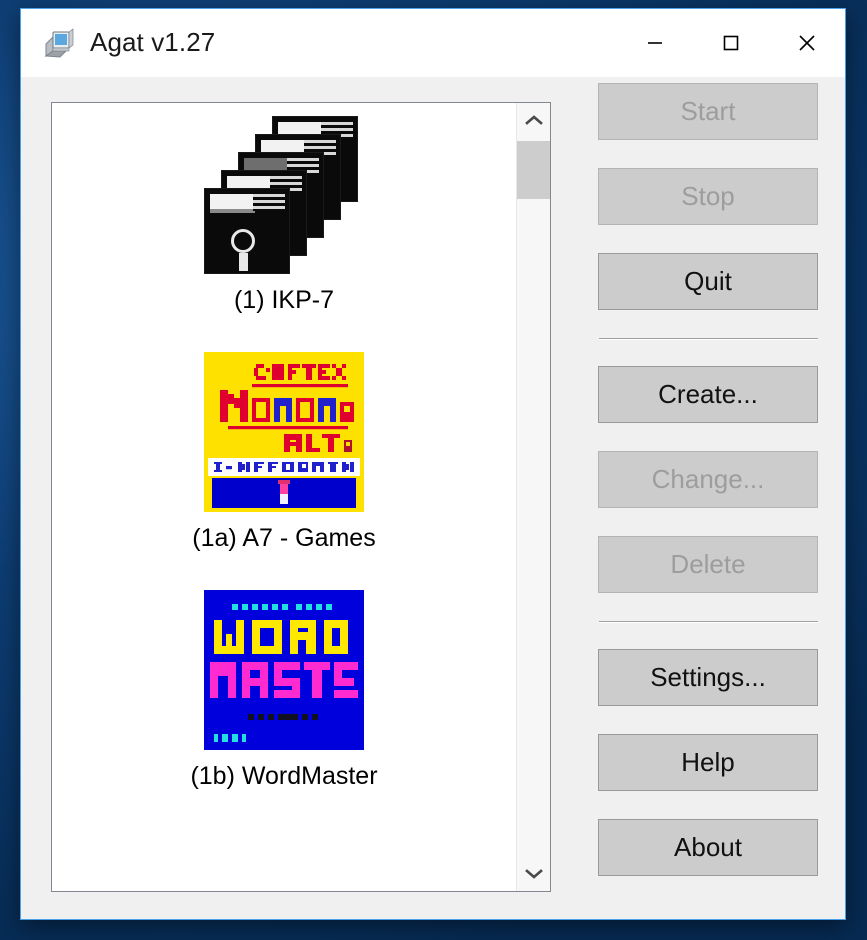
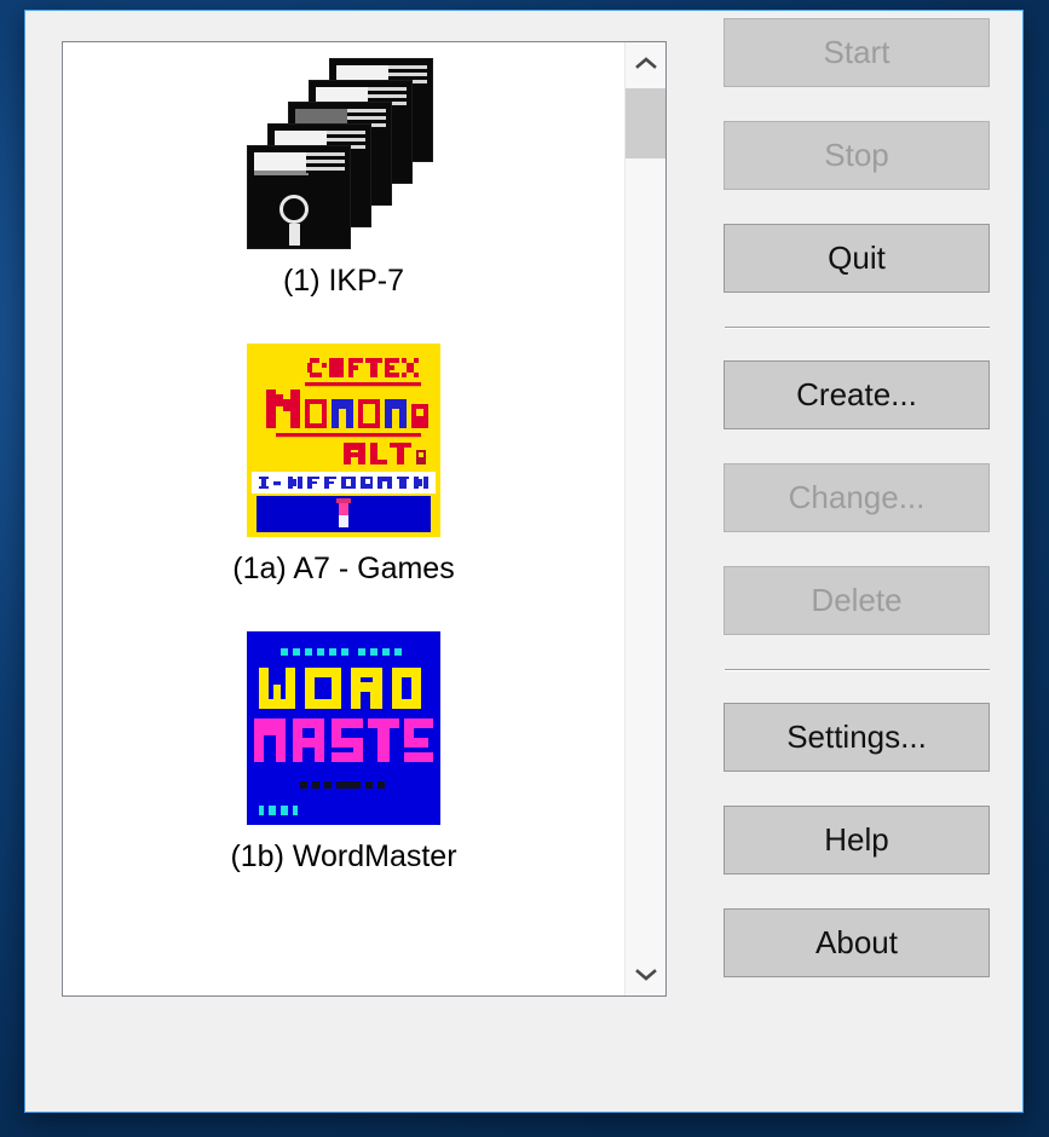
- Agat v1.27
  (1) IKP-7
  (1a) A7 - Games
  (1b) WordMaster
  Start
  Stop
  Quit
  Create...
  Change...
  Delete
  Settings...
  Help
  About
